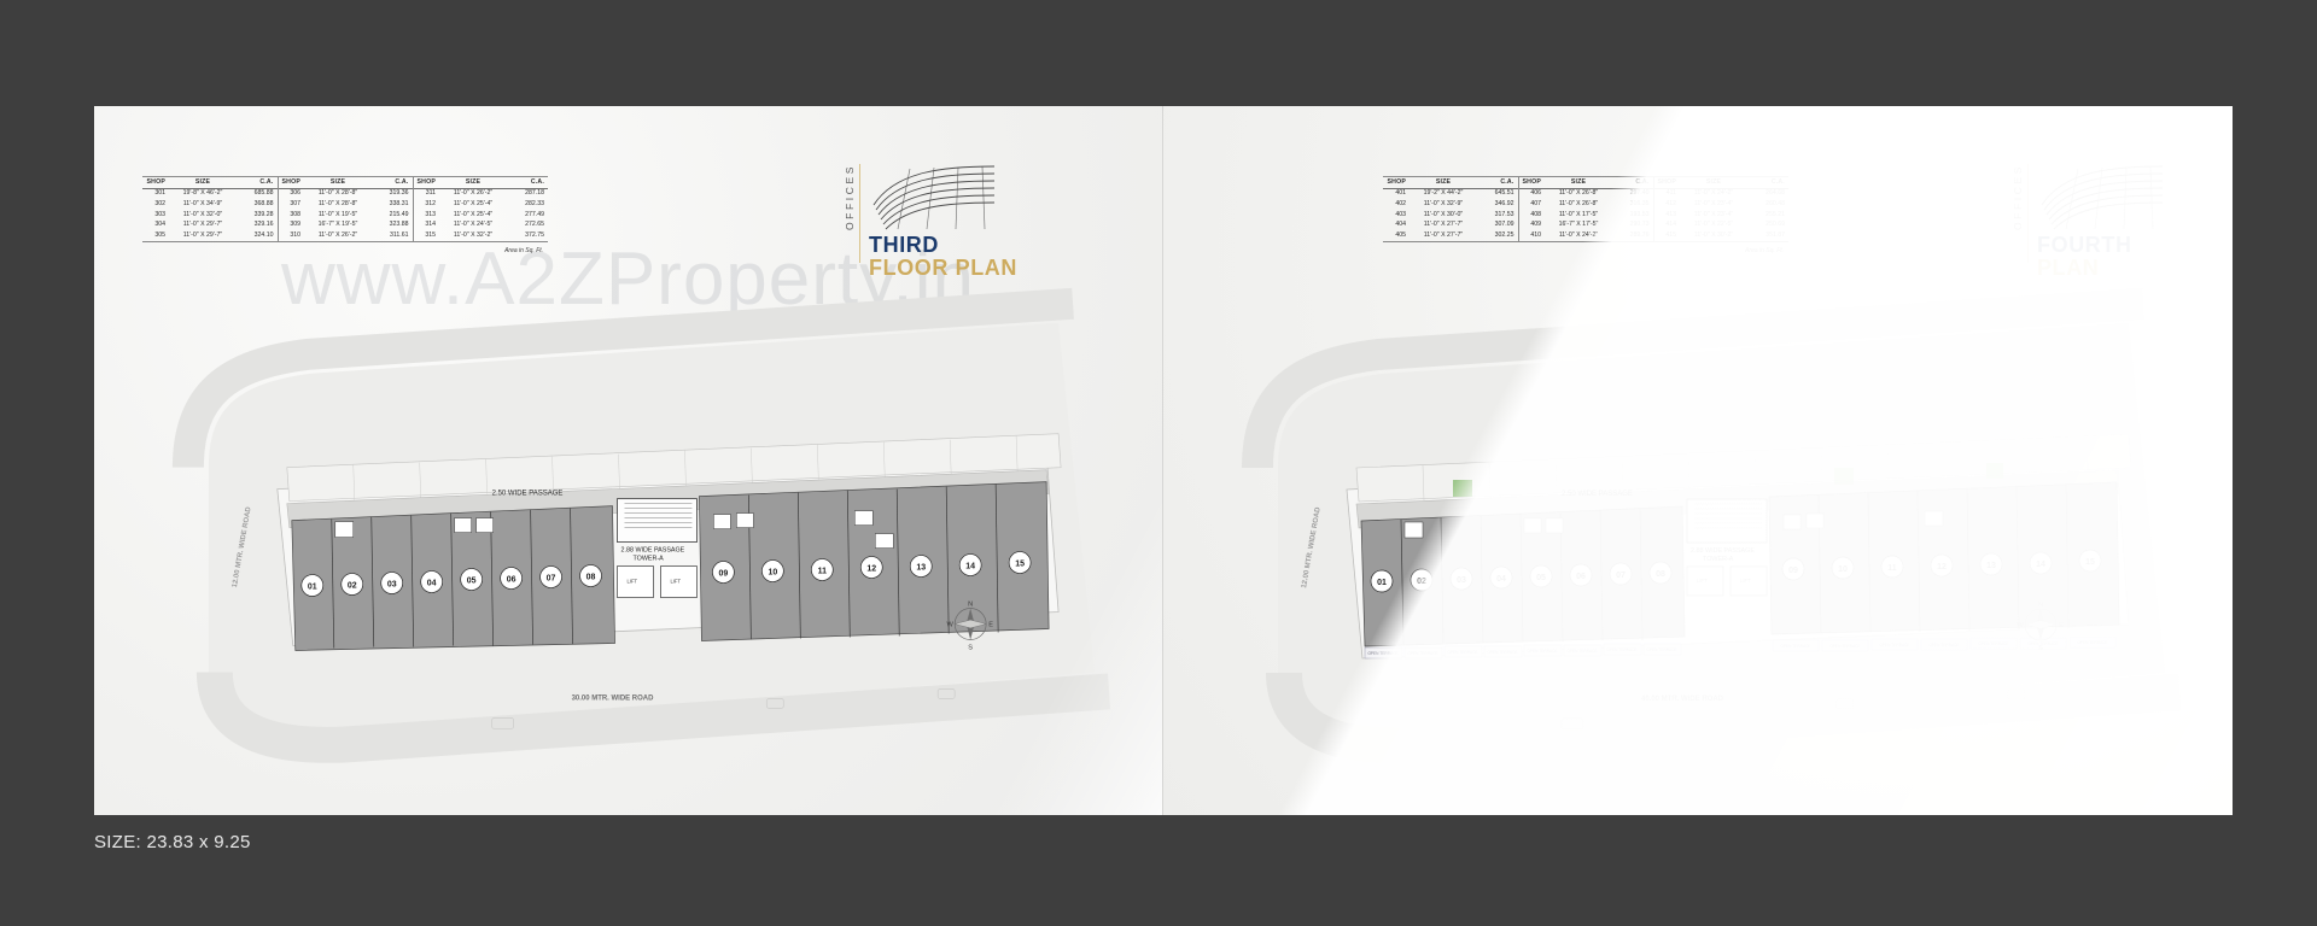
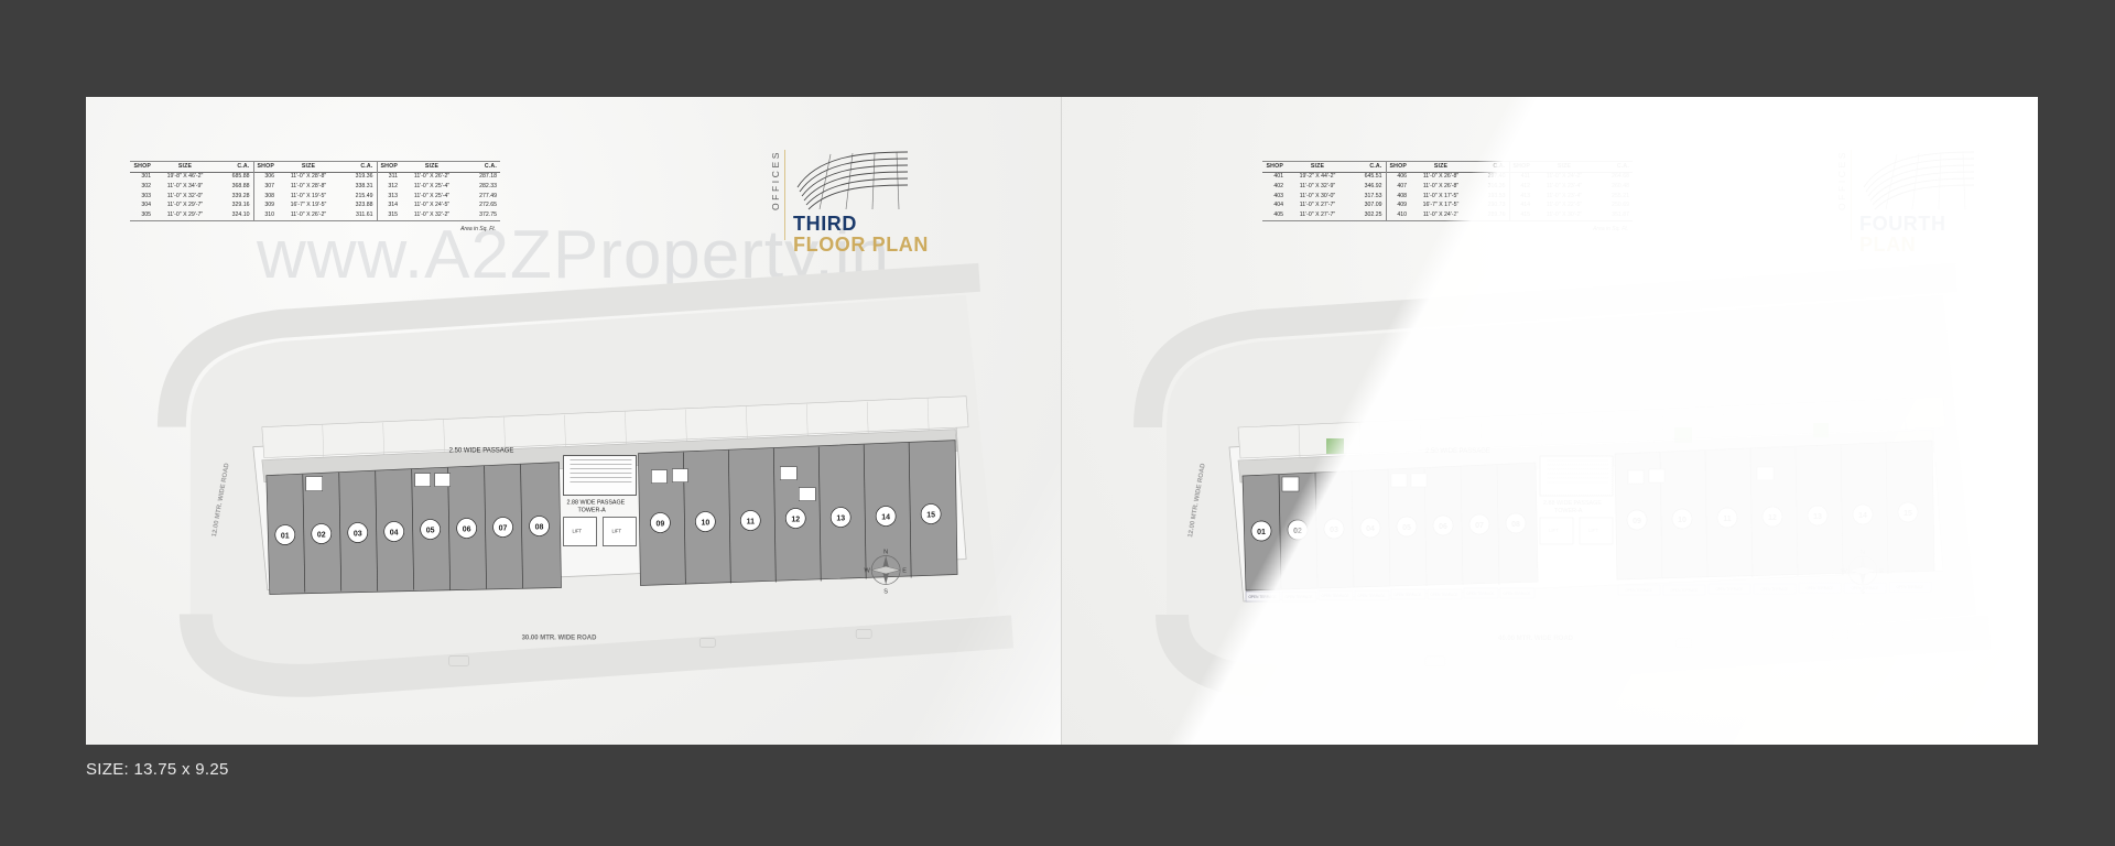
- SIZE: 23.83 x 9.25
+ SIZE: 13.75 x 9.25
